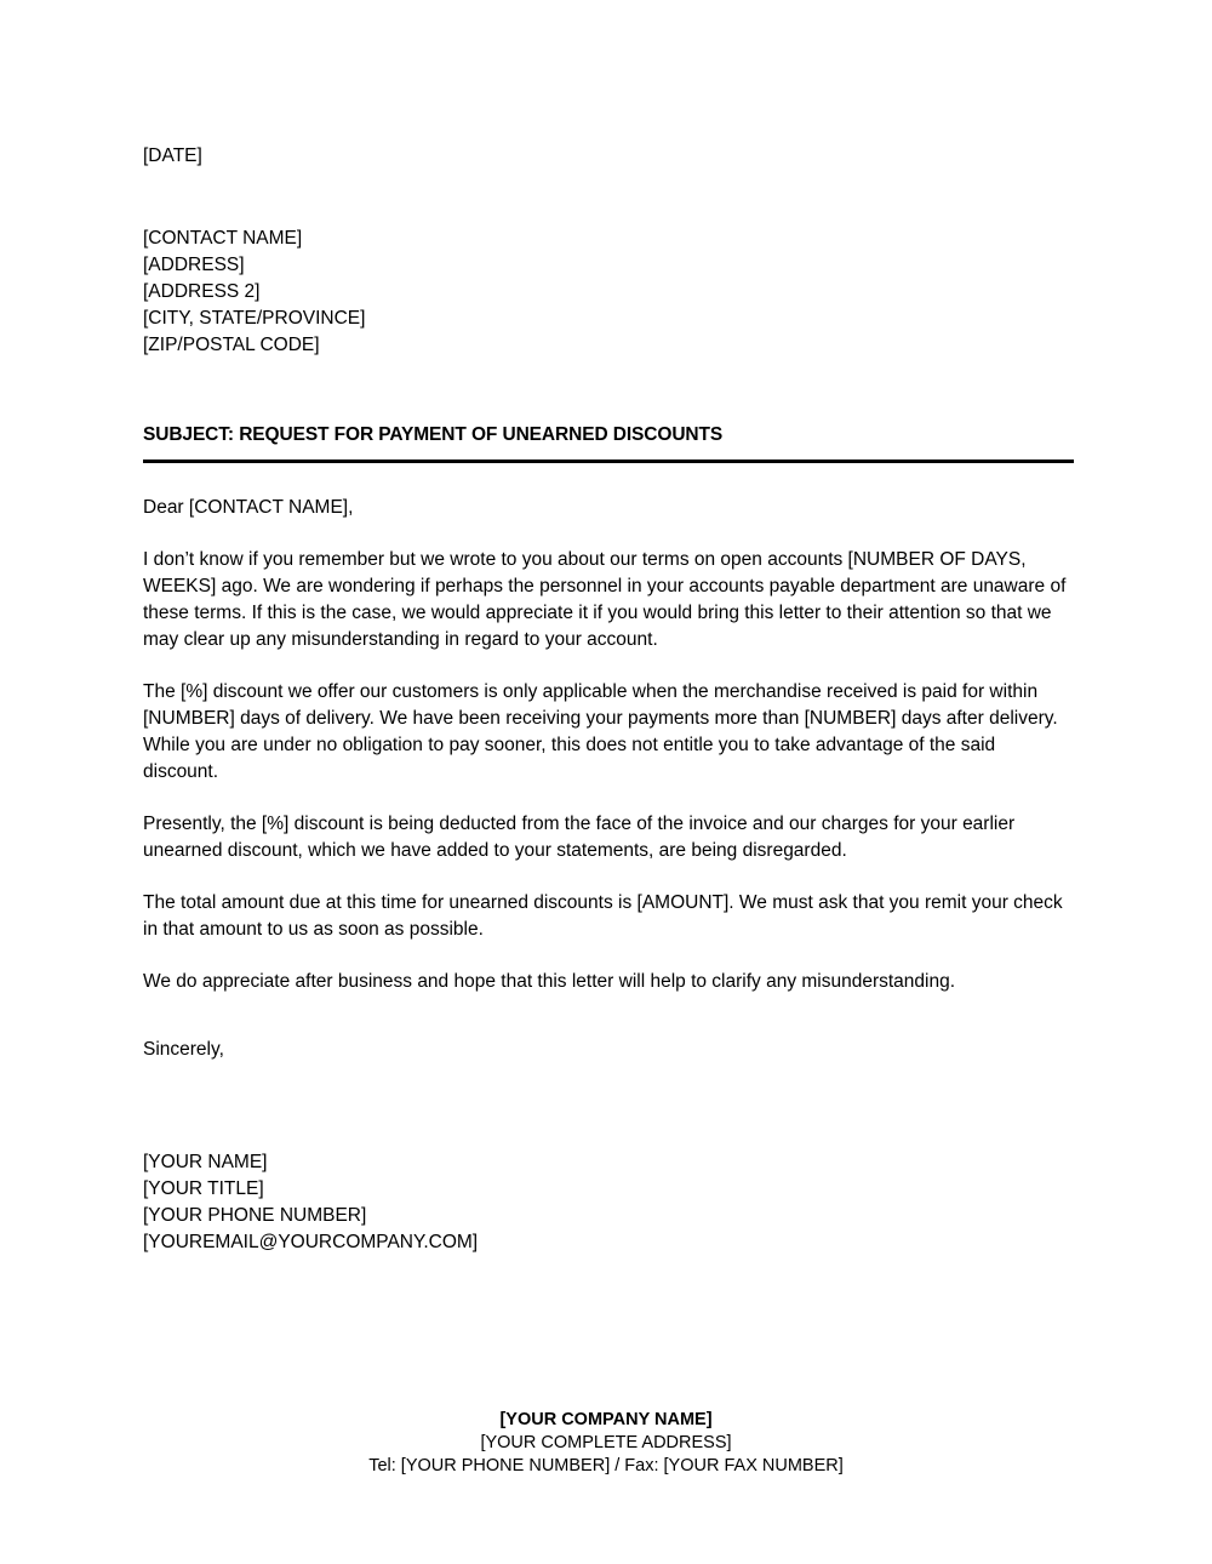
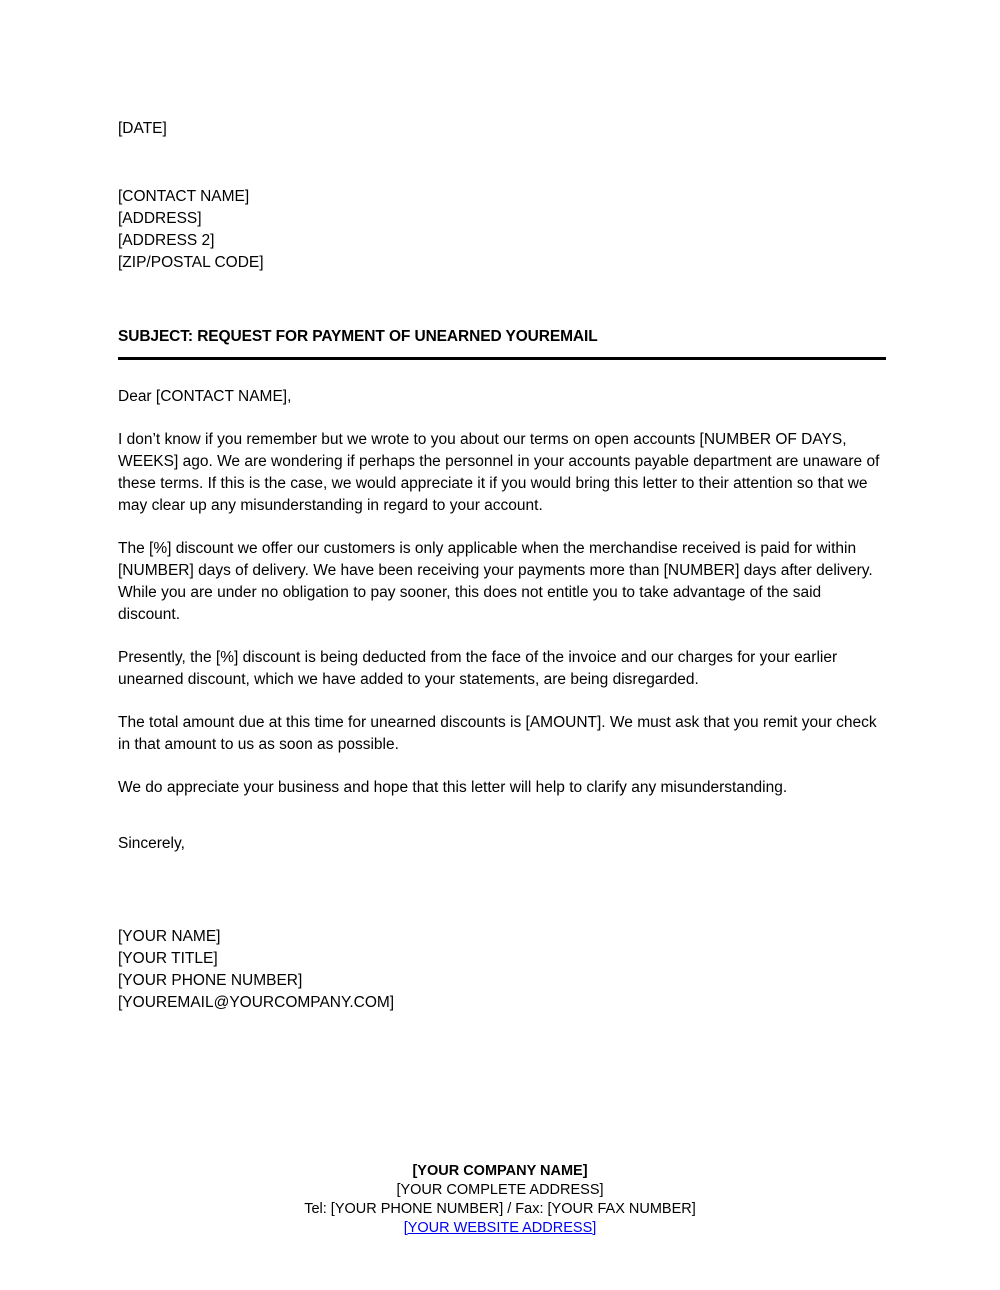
  [DATE]
  [CONTACT NAME]
  [ADDRESS]
  [ADDRESS 2]
- [CITY, STATE/PROVINCE]
  [ZIP/POSTAL CODE]
- SUBJECT: REQUEST FOR PAYMENT OF UNEARNED DISCOUNTS
+ SUBJECT: REQUEST FOR PAYMENT OF UNEARNED YOUREMAIL
  Dear [CONTACT NAME],
  I don’t know if you remember but we wrote to you about our terms on open accounts [NUMBER OF DAYS, WEEKS] ago. We are wondering if perhaps the personnel in your accounts payable department are unaware of these terms. If this is the case, we would appreciate it if you would bring this letter to their attention so that we may clear up any misunderstanding in regard to your account.
  The [%] discount we offer our customers is only applicable when the merchandise received is paid for within [NUMBER] days of delivery. We have been receiving your payments more than [NUMBER] days after delivery. While you are under no obligation to pay sooner, this does not entitle you to take advantage of the said discount.
  Presently, the [%] discount is being deducted from the face of the invoice and our charges for your earlier unearned discount, which we have added to your statements, are being disregarded.
  The total amount due at this time for unearned discounts is [AMOUNT]. We must ask that you remit your check in that amount to us as soon as possible.
- We do appreciate after business and hope that this letter will help to clarify any misunderstanding.
+ We do appreciate your business and hope that this letter will help to clarify any misunderstanding.
  Sincerely,
  [YOUR NAME]
  [YOUR TITLE]
  [YOUR PHONE NUMBER]
  [YOUREMAIL@YOURCOMPANY.COM]
  [YOUR COMPANY NAME]
  [YOUR COMPLETE ADDRESS]
  Tel: [YOUR PHONE NUMBER] / Fax: [YOUR FAX NUMBER]
+ [YOUR WEBSITE ADDRESS]
